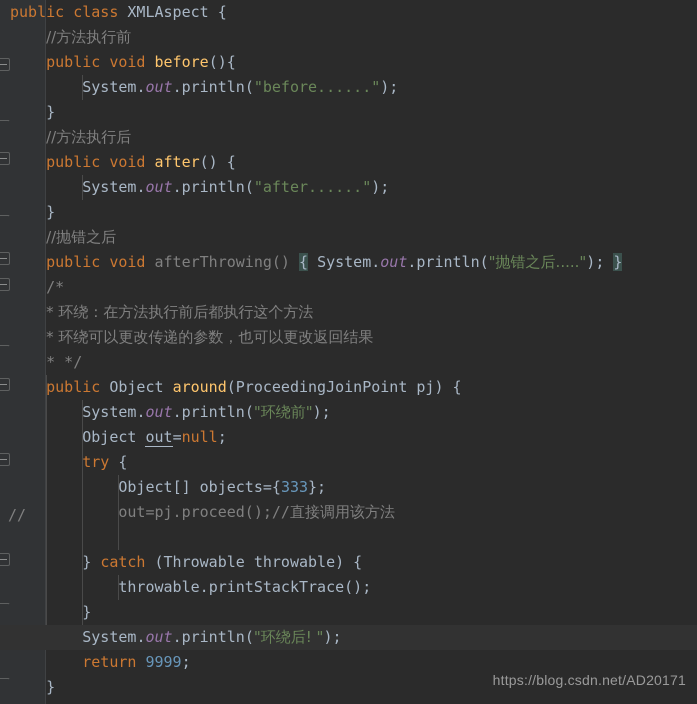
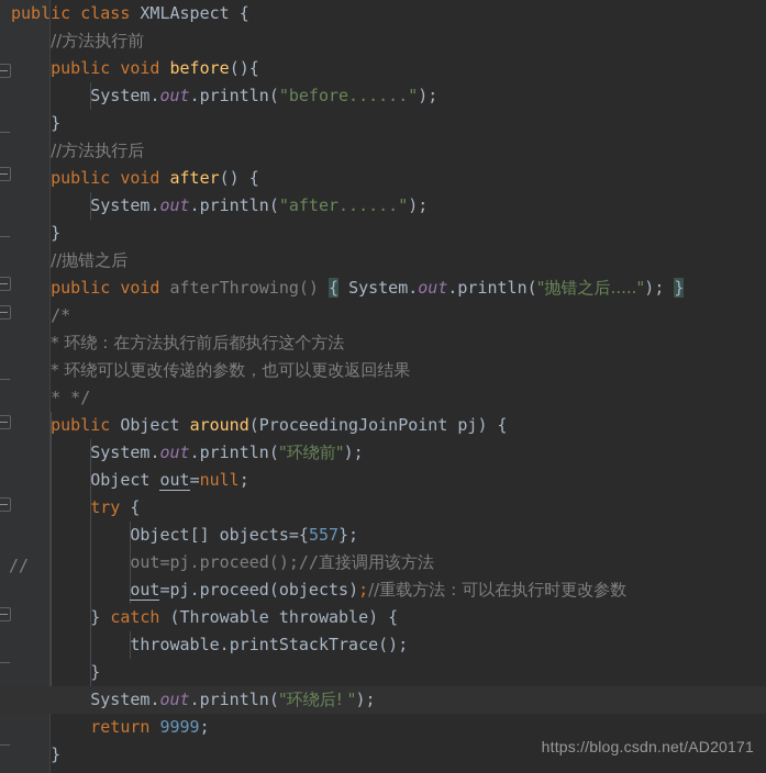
  //
  public class XMLAspect {
  //方法执行前
  public void before(){
  System.out.println("before......");
  }
  //方法执行后
  public void after() {
  System.out.println("after......");
  }
  //抛错之后
  public void afterThrowing() { System.out.println("抛错之后....."); }
  /*
  * 环绕：在方法执行前后都执行这个方法
  * 环绕可以更改传递的参数，也可以更改返回结果
  * */
  public Object around(ProceedingJoinPoint pj) {
  System.out.println("环绕前");
  Object out=null;
  try {
- Object[] objects={333};
+ Object[] objects={557};
  out=pj.proceed();//直接调用该方法
+ out=pj.proceed(objects);//重载方法：可以在执行时更改参数
  } catch (Throwable throwable) {
  throwable.printStackTrace();
  }
  System.out.println("环绕后! ");
  return 9999;
  }
  https://blog.csdn.net/AD20171
